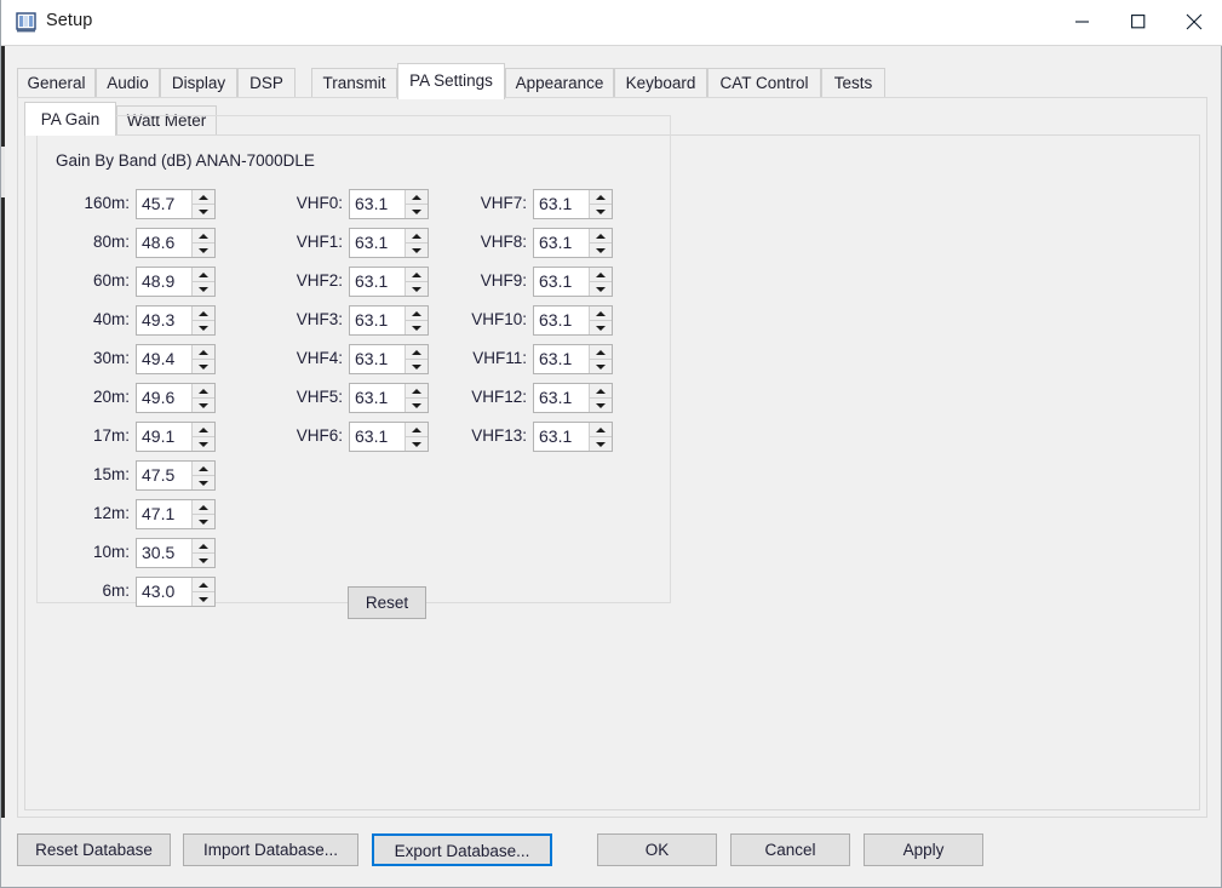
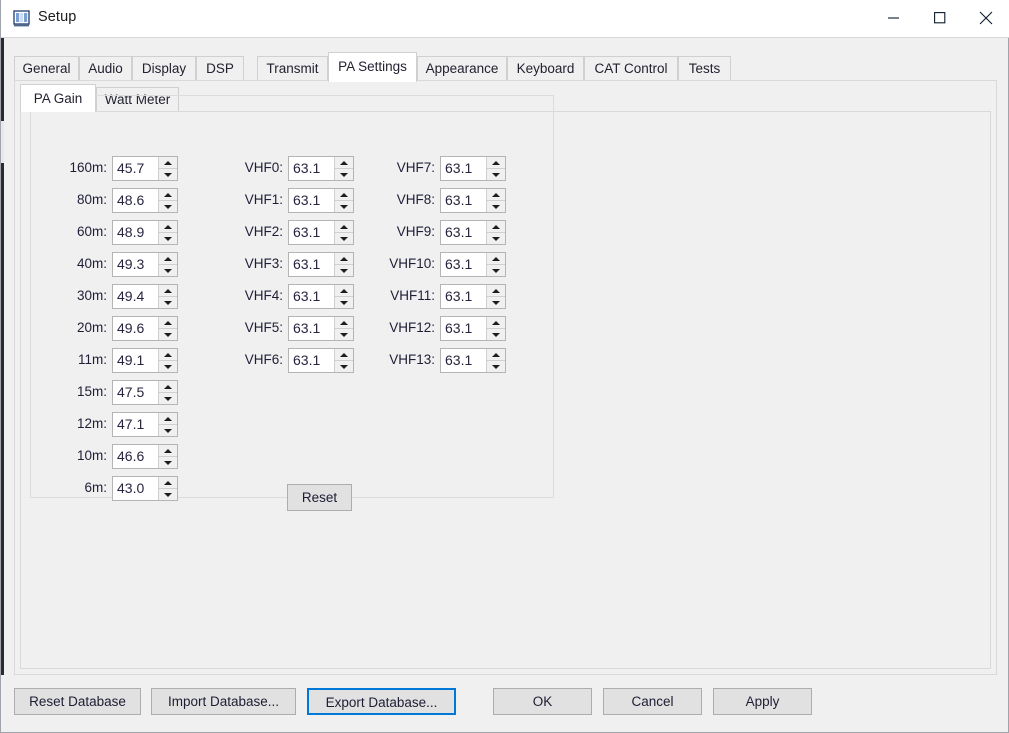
  Setup
  General
  Audio
  Display
  DSP
  Transmit
  PA Settings
  Appearance
  Keyboard
  CAT Control
  Tests
  PA Gain
  Watt Meter
- Gain By Band (dB) ANAN-7000DLE
  160m:
  45.7
  80m:
  48.6
  60m:
  48.9
  40m:
  49.3
  30m:
  49.4
  20m:
  49.6
- 17m:
+ 11m:
  49.1
  15m:
  47.5
  12m:
  47.1
  10m:
- 30.5
+ 46.6
  6m:
  43.0
  VHF0:
  63.1
  VHF1:
  63.1
  VHF2:
  63.1
  VHF3:
  63.1
  VHF4:
  63.1
  VHF5:
  63.1
  VHF6:
  63.1
  VHF7:
  63.1
  VHF8:
  63.1
  VHF9:
  63.1
  VHF10:
  63.1
  VHF11:
  63.1
  VHF12:
  63.1
  VHF13:
  63.1
  Reset
  Reset Database
  Import Database...
  Export Database...
  OK
  Cancel
  Apply
